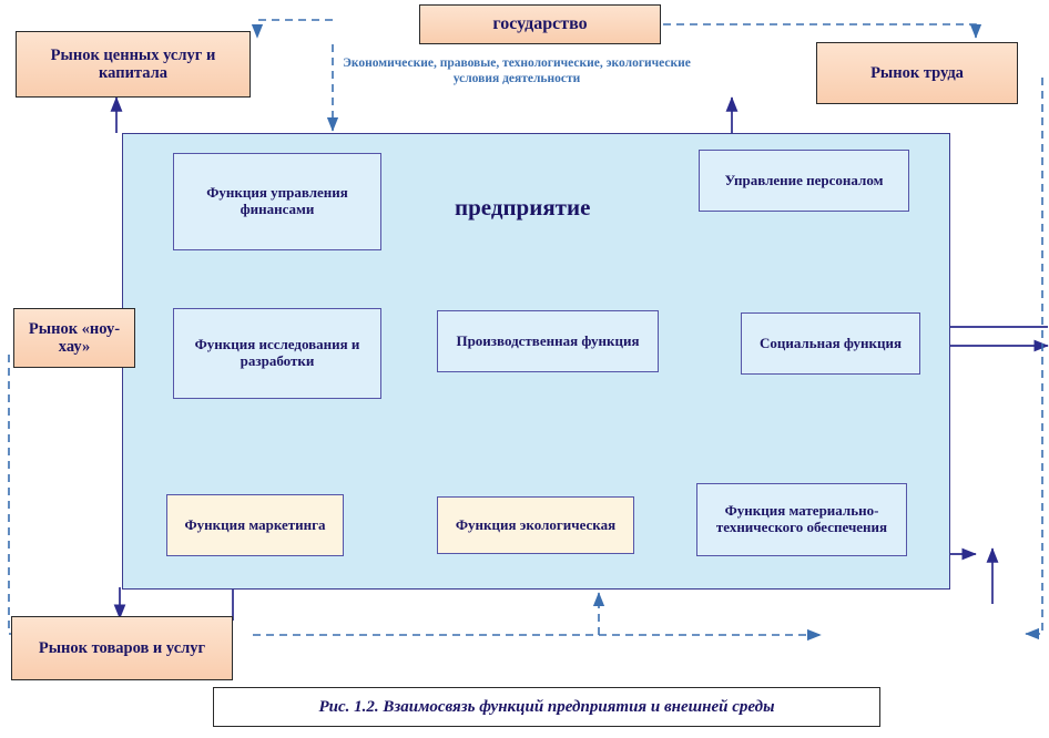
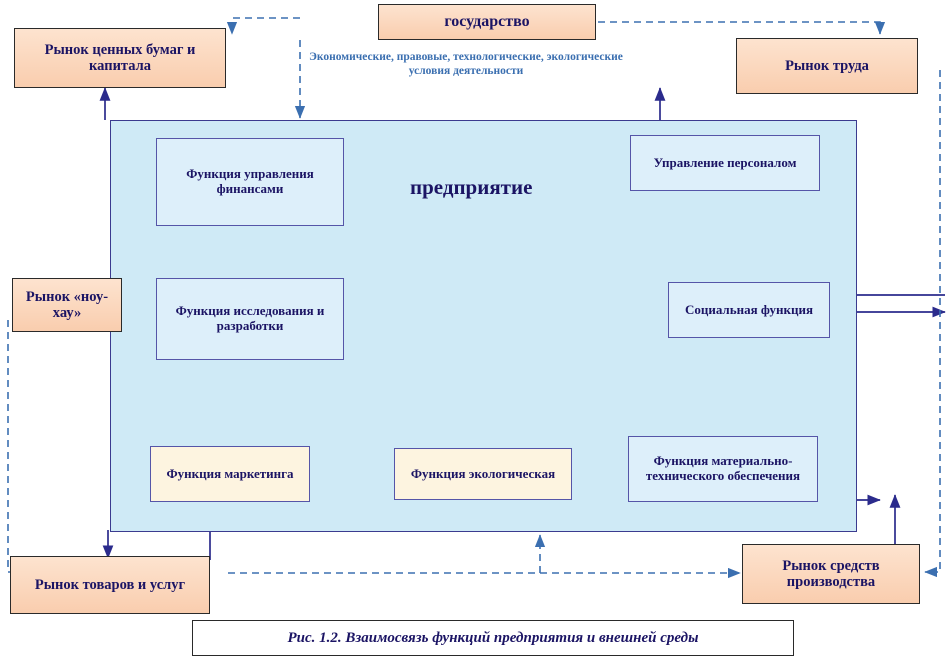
  предприятие
  государство
  Экономические, правовые, технологические, экологические условия деятельности
- Рынок ценных услуг и капитала
+ Рынок ценных бумаг и капитала
  Рынок труда
  Рынок «ноу-хау»
  Рынок товаров и услуг
+ Рынок средств производства
  Функция управления финансами
  Управление персоналом
  Функция исследования и разработки
- Производственная функция
  Социальная функция
  Функция маркетинга
  Функция экологическая
  Функция материально-технического обеспечения
  Рис. 1.2. Взаимосвязь функций предприятия и внешней среды
